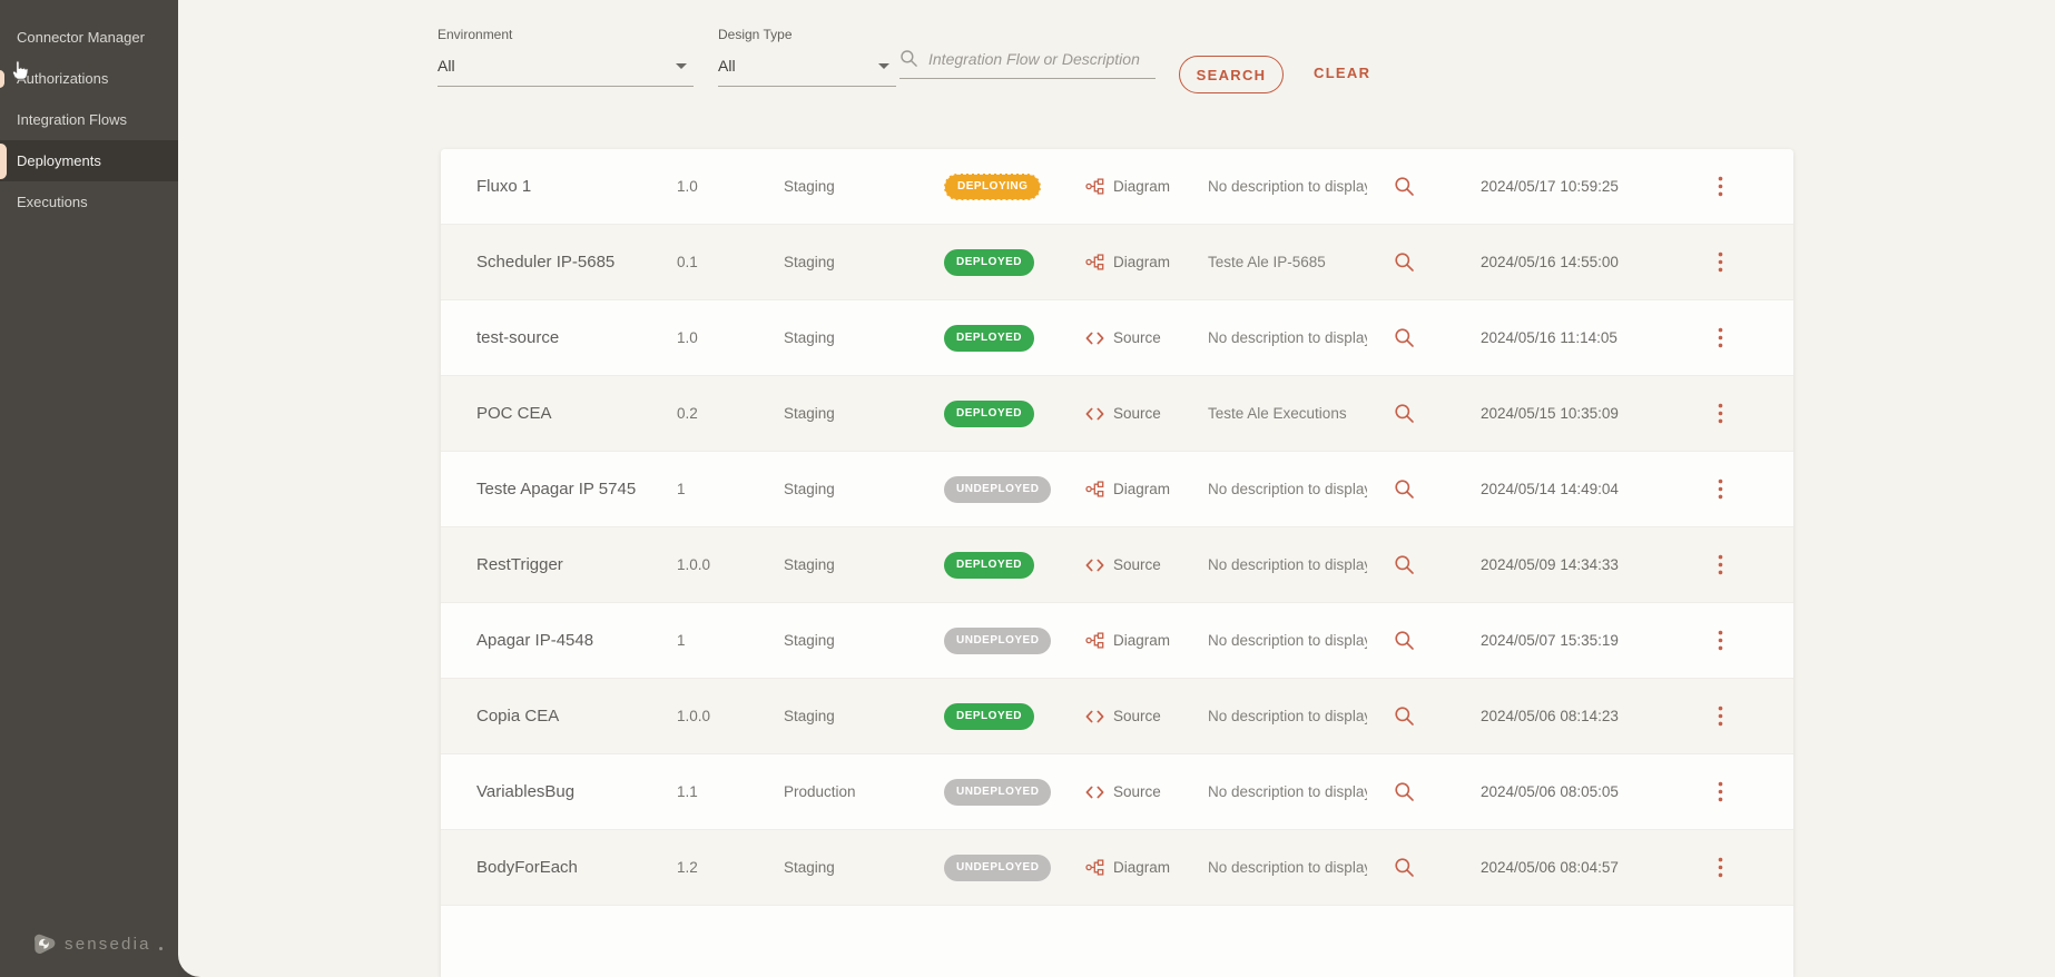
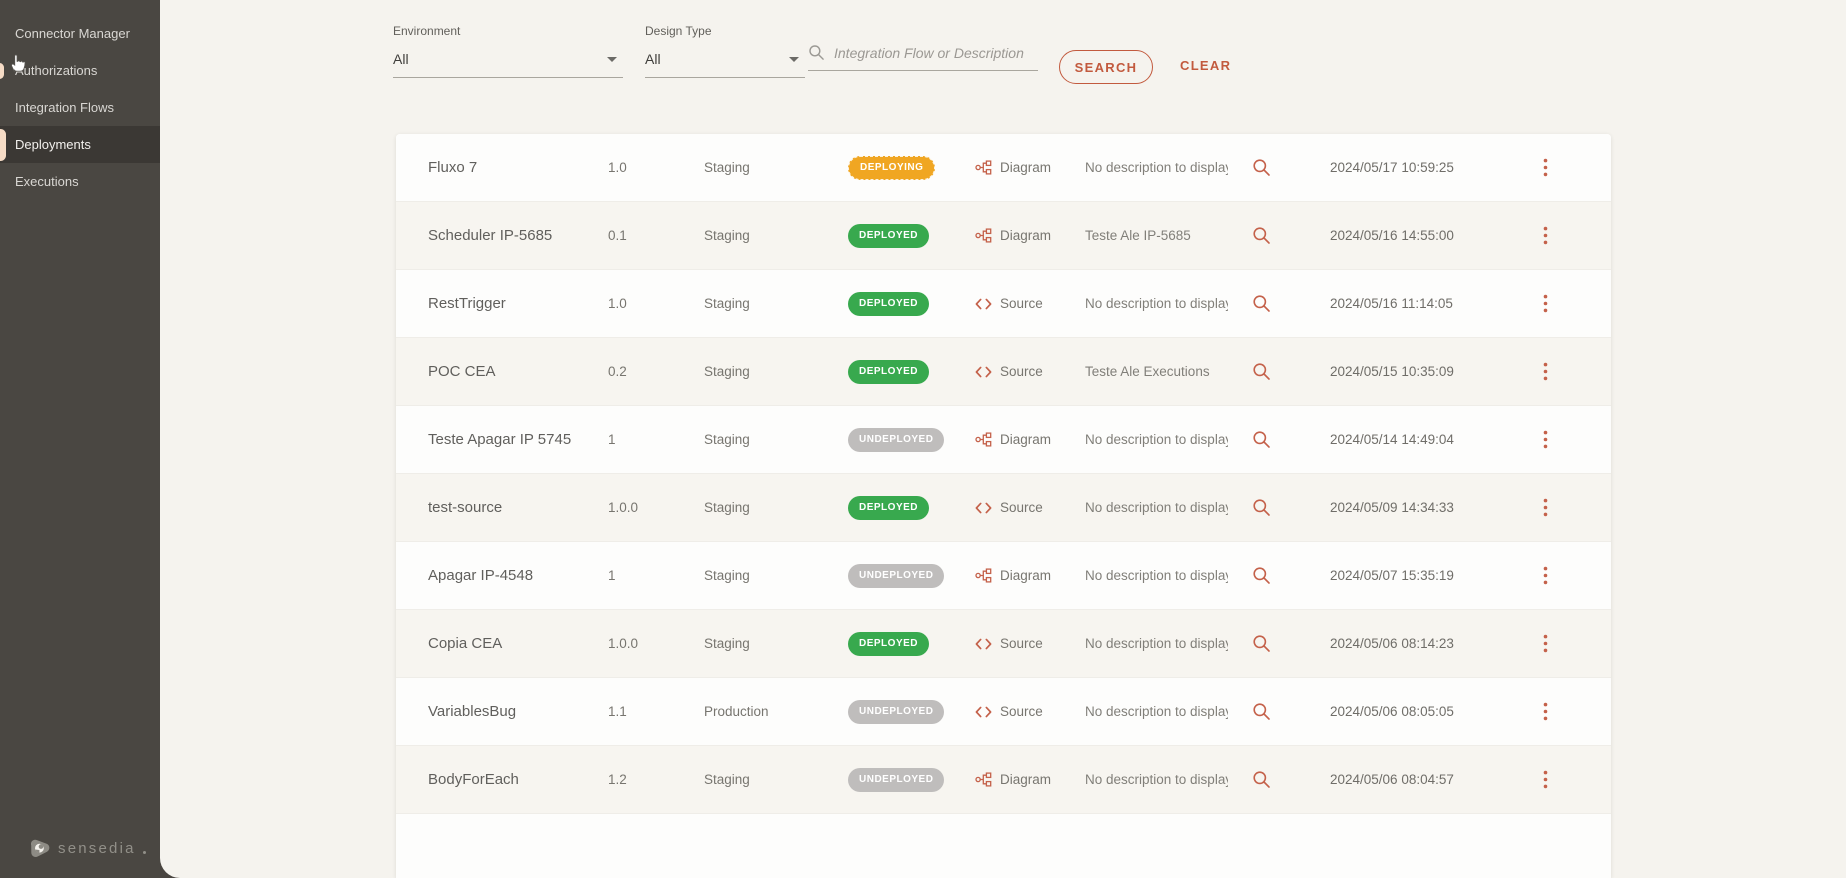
  Connector Manager
  uthorizations
  Integration Flows
  Deployments
  Executions
  sensedia
  Environment
  All
  Design Type
  All
  Integration Flow or Description
  SEARCH
  CLEAR
- Fluxo 1
+ Fluxo 7
  1.0
  Staging
  DEPLOYING
  Diagram
  No description to displa
  2024/05/17 10:59:25
  Scheduler IP-5685
  0.1
  Staging
  DEPLOYED
  Diagram
  Teste Ale IP-5685
  2024/05/16 14:55:00
- test-source
+ RestTrigger
  1.0
  Staging
  DEPLOYED
  Source
  No description to displa
  2024/05/16 11:14:05
  POC CEA
  0.2
  Staging
  DEPLOYED
  Source
  Teste Ale Executions
  2024/05/15 10:35:09
  Teste Apagar IP 5745
  1
  Staging
  UNDEPLOYED
  Diagram
  No description to displa
  2024/05/14 14:49:04
- RestTrigger
+ test-source
  1.0.0
  Staging
  DEPLOYED
  Source
  No description to displa
  2024/05/09 14:34:33
  Apagar IP-4548
  1
  Staging
  UNDEPLOYED
  Diagram
  No description to displa
  2024/05/07 15:35:19
  Copia CEA
  1.0.0
  Staging
  DEPLOYED
  Source
  No description to displa
  2024/05/06 08:14:23
  VariablesBug
  1.1
  Production
  UNDEPLOYED
  Source
  No description to displa
  2024/05/06 08:05:05
  BodyForEach
  1.2
  Staging
  UNDEPLOYED
  Diagram
  No description to displa
  2024/05/06 08:04:57
